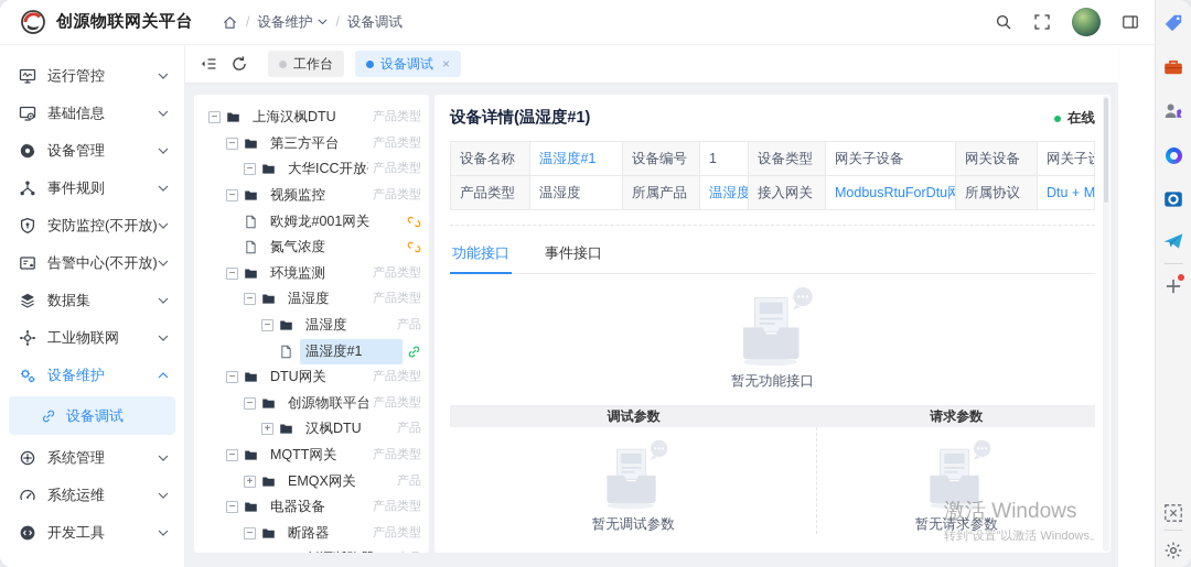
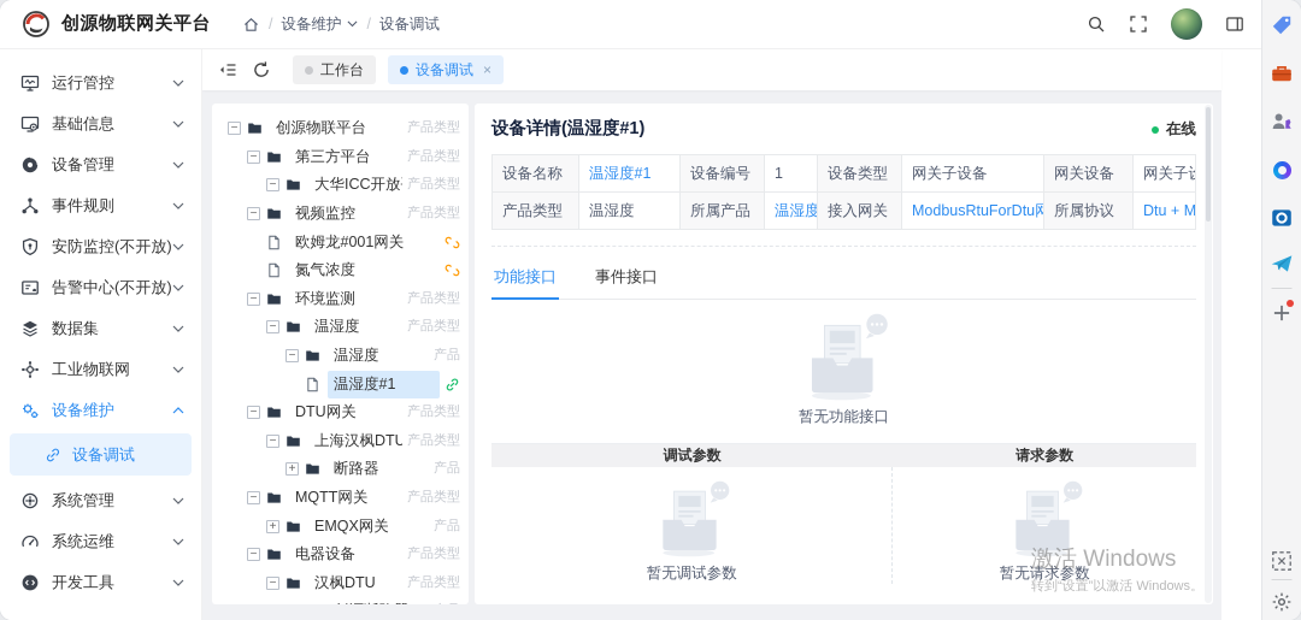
  创源物联网关平台
  /
  设备维护
  /
  设备调试
  运行管控
  基础信息
  设备管理
  事件规则
  安防监控(不开放)
  告警中心(不开放)
  数据集
  工业物联网
  设备维护
  设备调试
  系统管理
  系统运维
  开发工具
  工作台
  设备调试
  ×
  −
- 上海汉枫DTU
+ 创源物联平台
  产品类型
  −
  第三方平台
  产品类型
  −
  大华ICC开放
  产品类型
  −
  视频监控
  产品类型
  欧姆龙#001网关
  氮气浓度
  −
  环境监测
  产品类型
  −
  温湿度
  产品类型
  −
  温湿度
  产品
  温湿度#1
  −
  DTU网关
  产品类型
  −
- 创源物联平台
+ 上海汉枫DTU
  产品类型
  +
- 汉枫DTU
+ 断路器
  产品
  −
  MQTT网关
  产品类型
  +
  EMQX网关
  产品
  −
  电器设备
  产品类型
  −
- 断路器
+ 汉枫DTU
  产品类型
  设备详情(温湿度#1)
  在线
  设备名称	温湿度#1	设备编号	1	设备类型	网关子设备	网关设备	网关子
  产品类型	温湿度	所属产品	温湿度	接入网关	ModbusRtuForDtu网	所属协议	Dtu + M
  功能接口
  事件接口
  暂无功能接口
  调试参数
  请求参数
  暂无调试参数
  暂无请求参数
  激活 Windows
  转到“设置”以激活 Windows。
